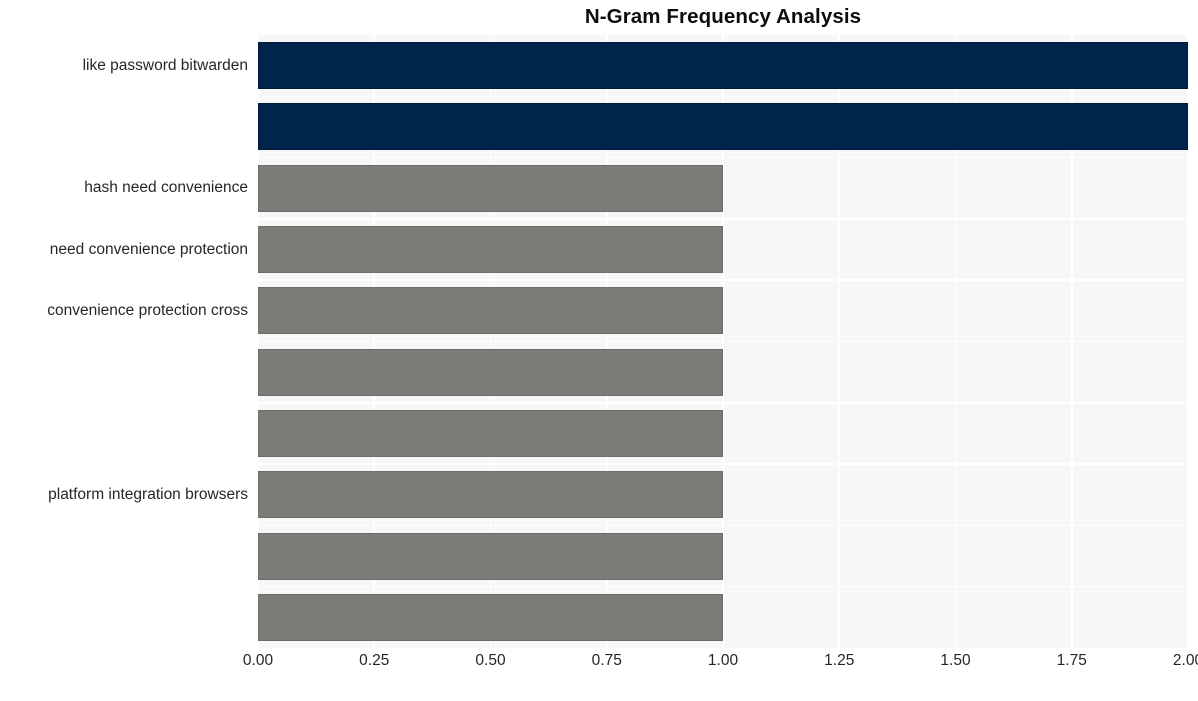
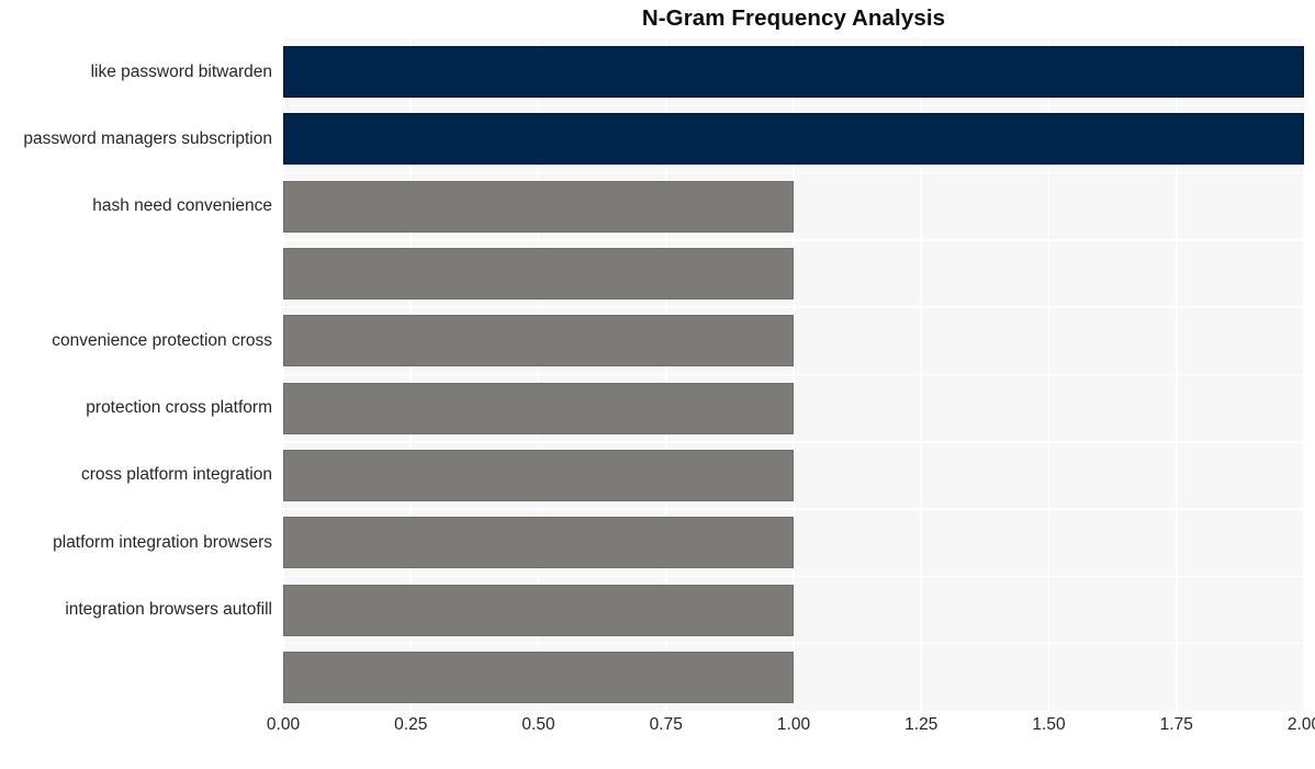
  N-Gram Frequency Analysis
  like password bitwarden
+ password managers subscription
  hash need convenience
- need convenience protection
  convenience protection cross
+ protection cross platform
+ cross platform integration
  platform integration browsers
+ integration browsers autofill
  0.00
  0.25
  0.50
  0.75
  1.00
  1.25
  1.50
  1.75
  2.0
